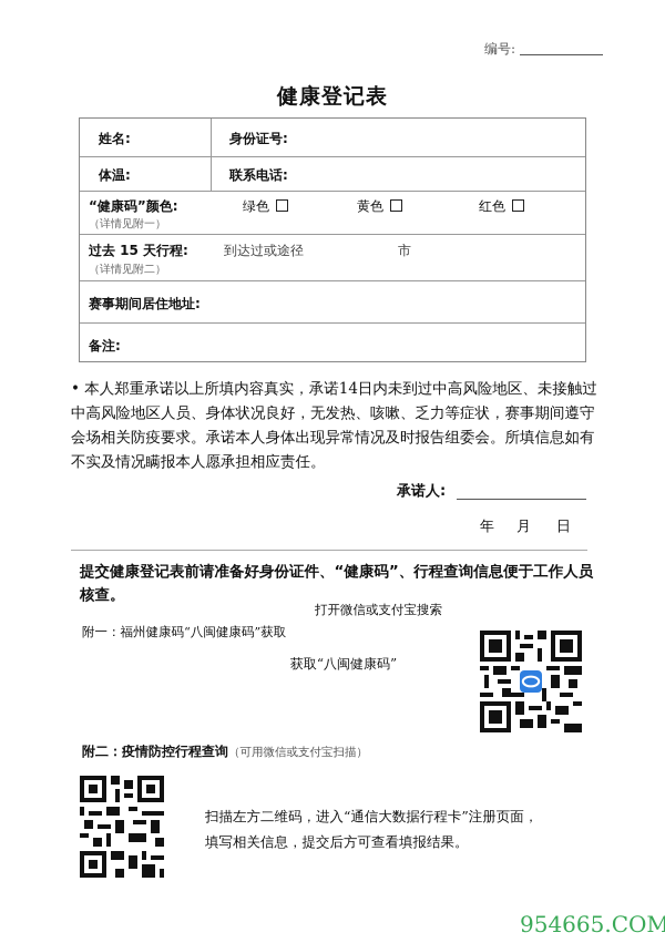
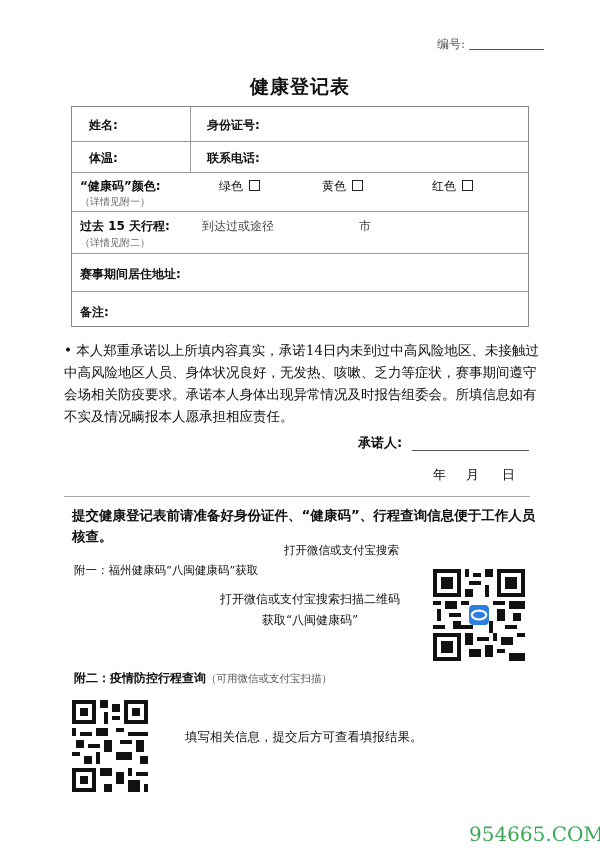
  编号:
  健康登记表
  姓名:
  身份证号:
  体温:
  联系电话:
  “健康码”颜色:
  （详情见附一）
  绿色
  黄色
  红色
  过去 15 天行程:
  （详情见附二）
  到达过或途径
  市
  赛事期间居住地址:
  备注:
  • 本人郑重承诺以上所填内容真实，承诺14日内未到过中高风险地区、未接触过中高风险地区人员、身体状况良好，无发热、咳嗽、乏力等症状，赛事期间遵守会场相关防疫要求。承诺本人身体出现异常情况及时报告组委会。所填信息如有不实及情况瞒报本人愿承担相应责任。
  承诺人:
  年
  月
  日
  提交健康登记表前请准备好身份证件、“健康码”、行程查询信息便于工作人员核查。
  打开微信或支付宝搜索
  附一：福州健康码“八闽健康码”获取
+ 打开微信或支付宝搜索扫描二维码
  获取“八闽健康码”
  附二：疫情防控行程查询（可用微信或支付宝扫描）
- 扫描左方二维码，进入“通信大数据行程卡”注册页面，
  填写相关信息，提交后方可查看填报结果。
  954665.COM
